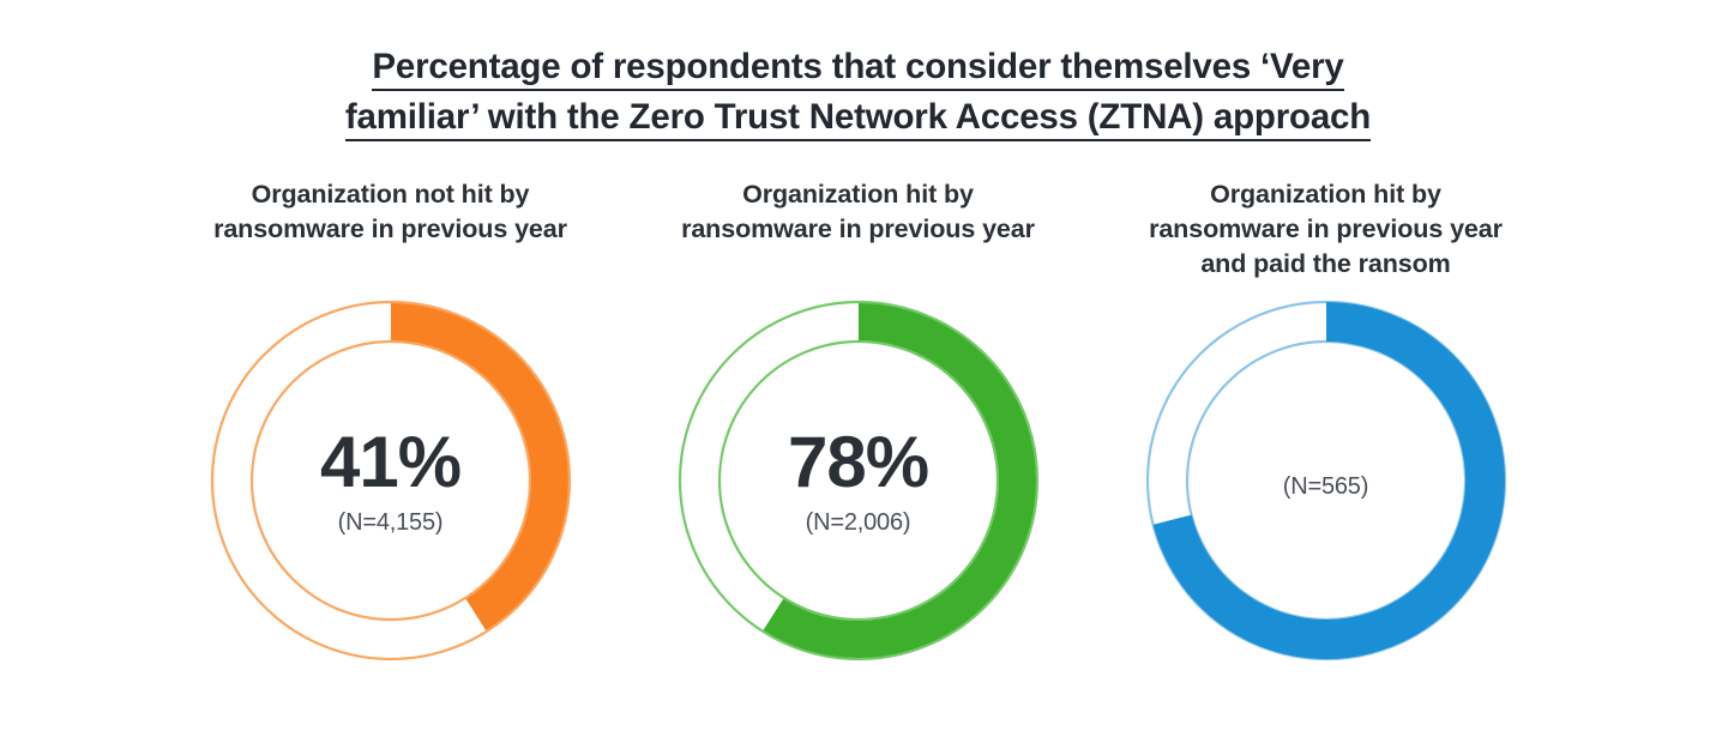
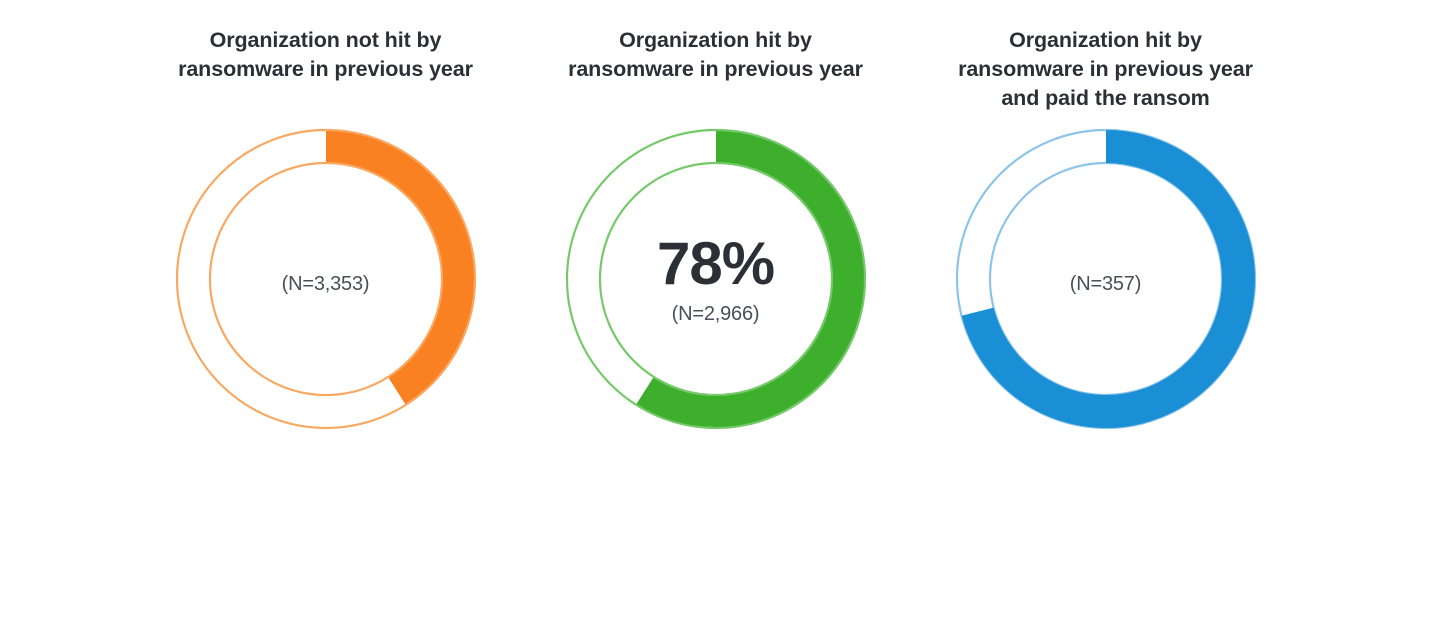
- Percentage of respondents that consider themselves ‘Very
- familiar’ with the Zero Trust Network Access (ZTNA) approach
  Organization not hit by
  ransomware in previous year
- 41%
- (N=4,155)
+ (N=3,353)
  Organization hit by
  ransomware in previous year
  78%
- (N=2,006)
+ (N=2,966)
  Organization hit by
  ransomware in previous year
  and paid the ransom
- (N=565)
+ (N=357)
